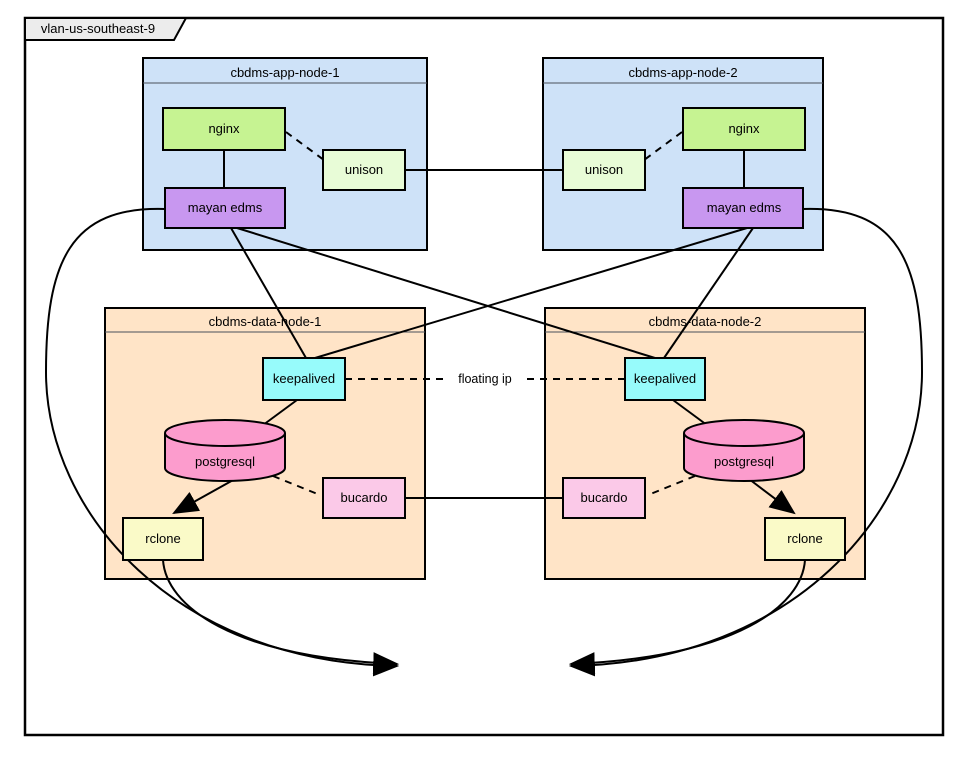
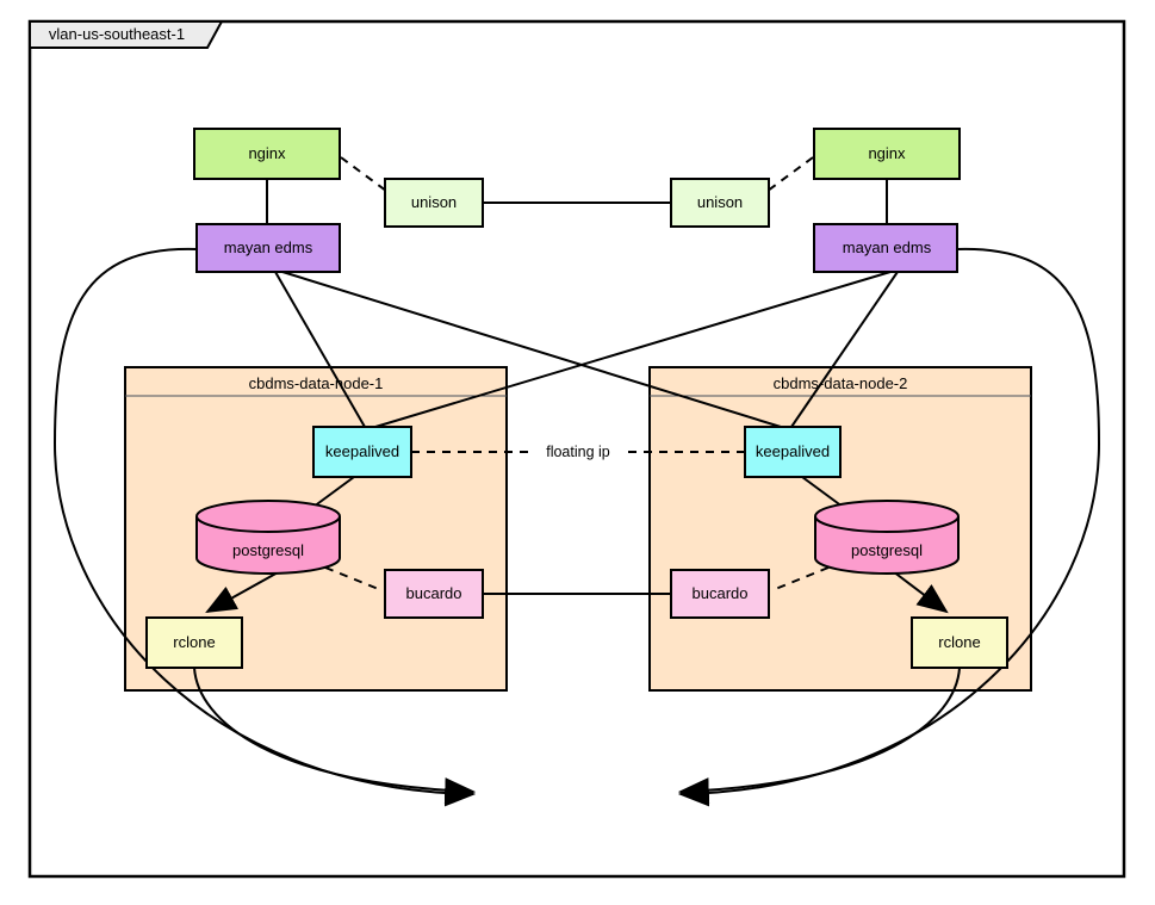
- vlan-us-southeast-9
+ vlan-us-southeast-1
- cbdms-app-node-1
- cbdms-app-node-2
  cbdms-data-ode-1
  cbdmsdata-node-2
  nginx
  unison
  mayan edms
  nginx
  unison
  mayan edms
  keepalived
  postgresql
  bucardo
  rclone
  keepalived
  postgresql
  bucardo
  rclone
  floating ip
